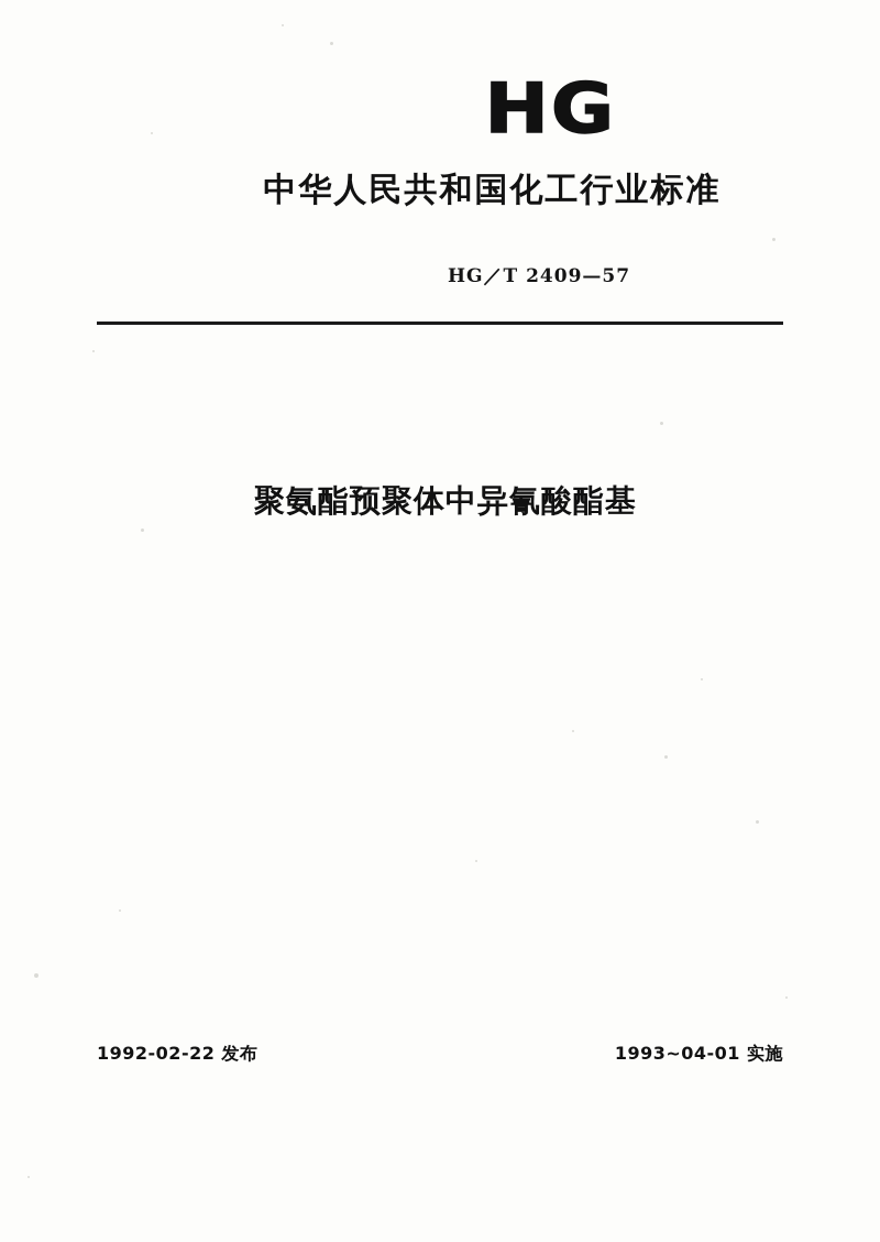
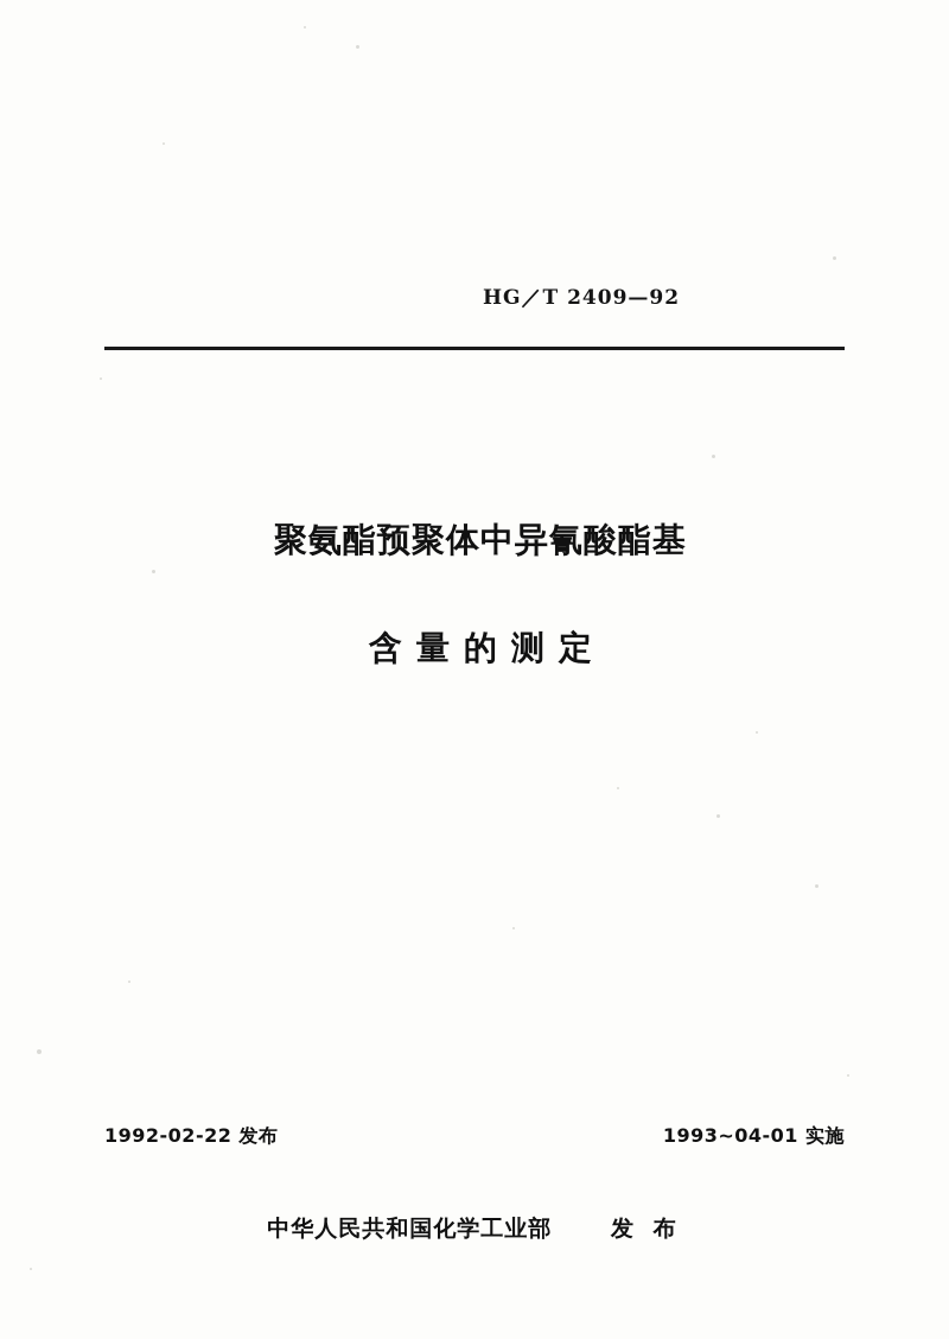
- HG
- 中华人民共和国化工行业标准
- HG／T 2409—57
+ HG／T 2409—92
  聚氨酯预聚体中异氰酸酯基
+ 含量的测定
  1992-02-22 发布
  1993~04-01 实施
+ 中华人民共和国化学工业部 发 布
